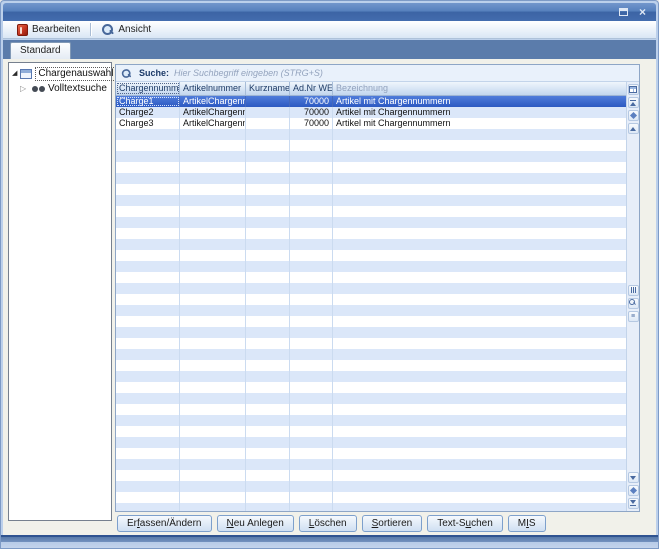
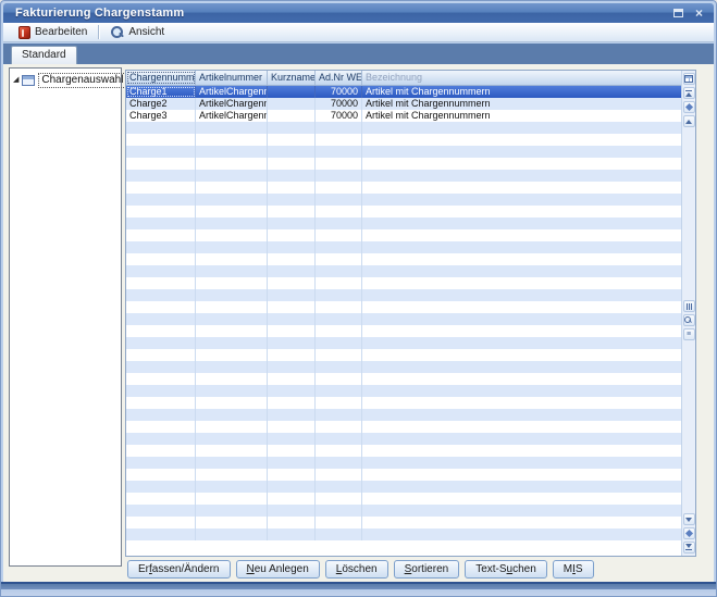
+ Fakturierung Chargenstamm
  ×
  Bearbeiten
  Ansicht
  Standard
  Chargenauswahl
- ▷
- Volltextsuche
- Suche:
- Hier Suchbegriff eingeben (STRG+S)
  Chargennumm
  Artikelnummer
  Kurzname
  Ad.Nr WE
  Bezeichnung
  Charge1
  ArtikelChargenn
  70000
  Artikel mit Chargennummern
  Charge2
  ArtikelChargenn
  70000
  Artikel mit Chargennummern
  Charge3
  ArtikelChargenn
  70000
  Artikel mit Chargennummern
  Erfassen/Ändern
  Neu Anlegen
  Löschen
  Sortieren
  Text-Suchen
  MIS
